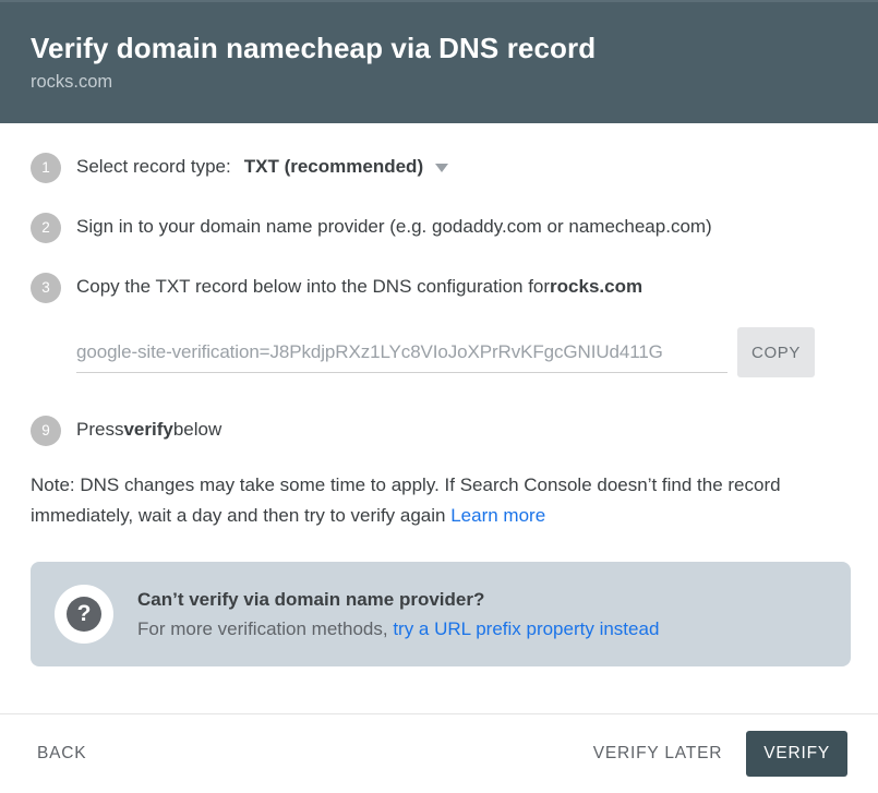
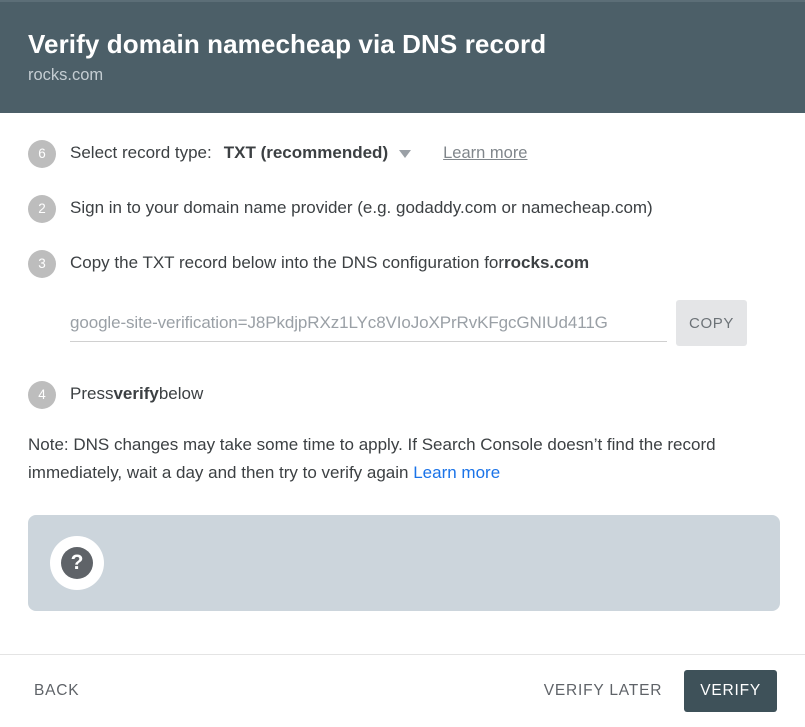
  Verify domain namecheap via DNS record
  rocks.com
- 1
+ 6
  Select record type:
  TXT (recommended)
+ Learn more
  2
  Sign in to your domain name provider (e.g. godaddy.com or namecheap.com)
  3
  Copy the TXT record below into the DNS configuration for
  rocks.com
  google-site-verification=J8PkdjpRXz1LYc8VIoJoXPrRvKFgcGNIUd411G
  COPY
- 9
+ 4
  Press
  verify
  below
  Note: DNS changes may take some time to apply. If Search Console doesn’t find the record immediately, wait a day and then try to verify again Learn more
  ?
- Can’t verify via domain name provider?
- For more verification methods, try a URL prefix property instead
  BACK
  VERIFY LATER
  VERIFY
